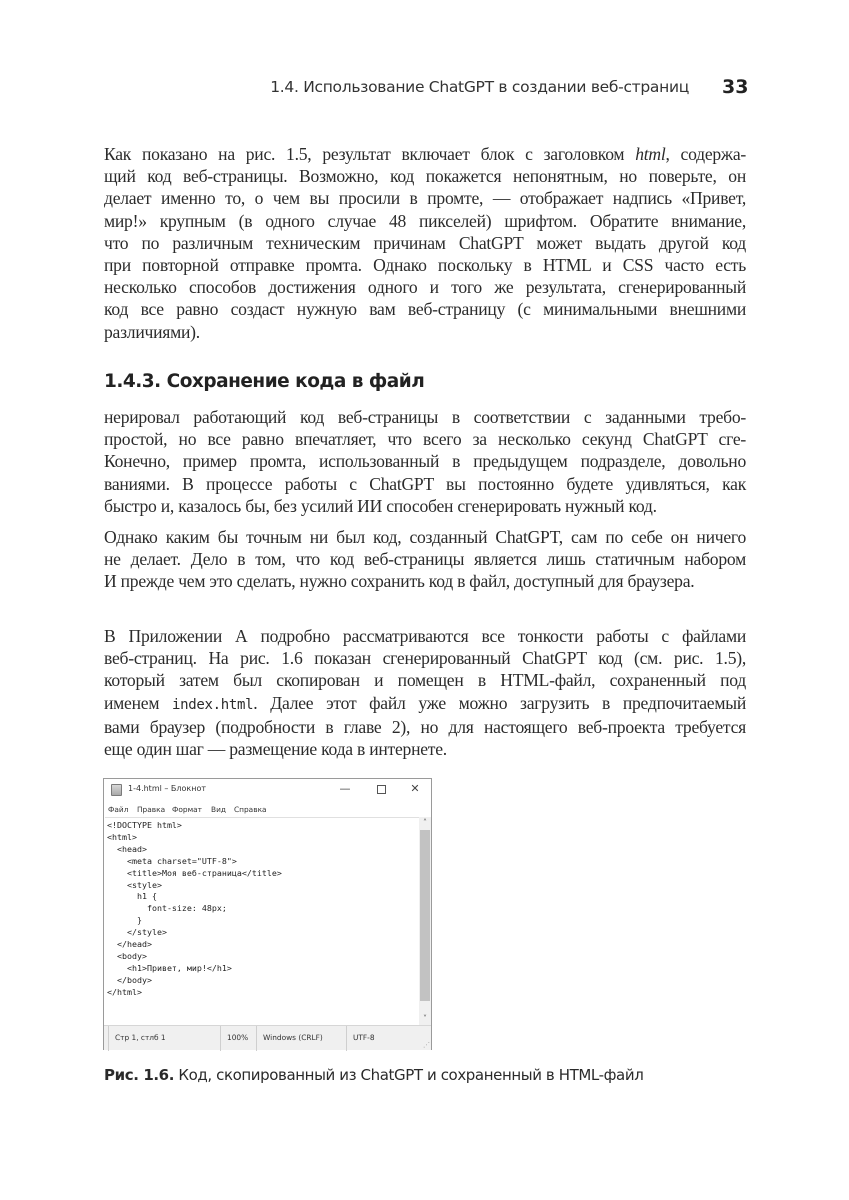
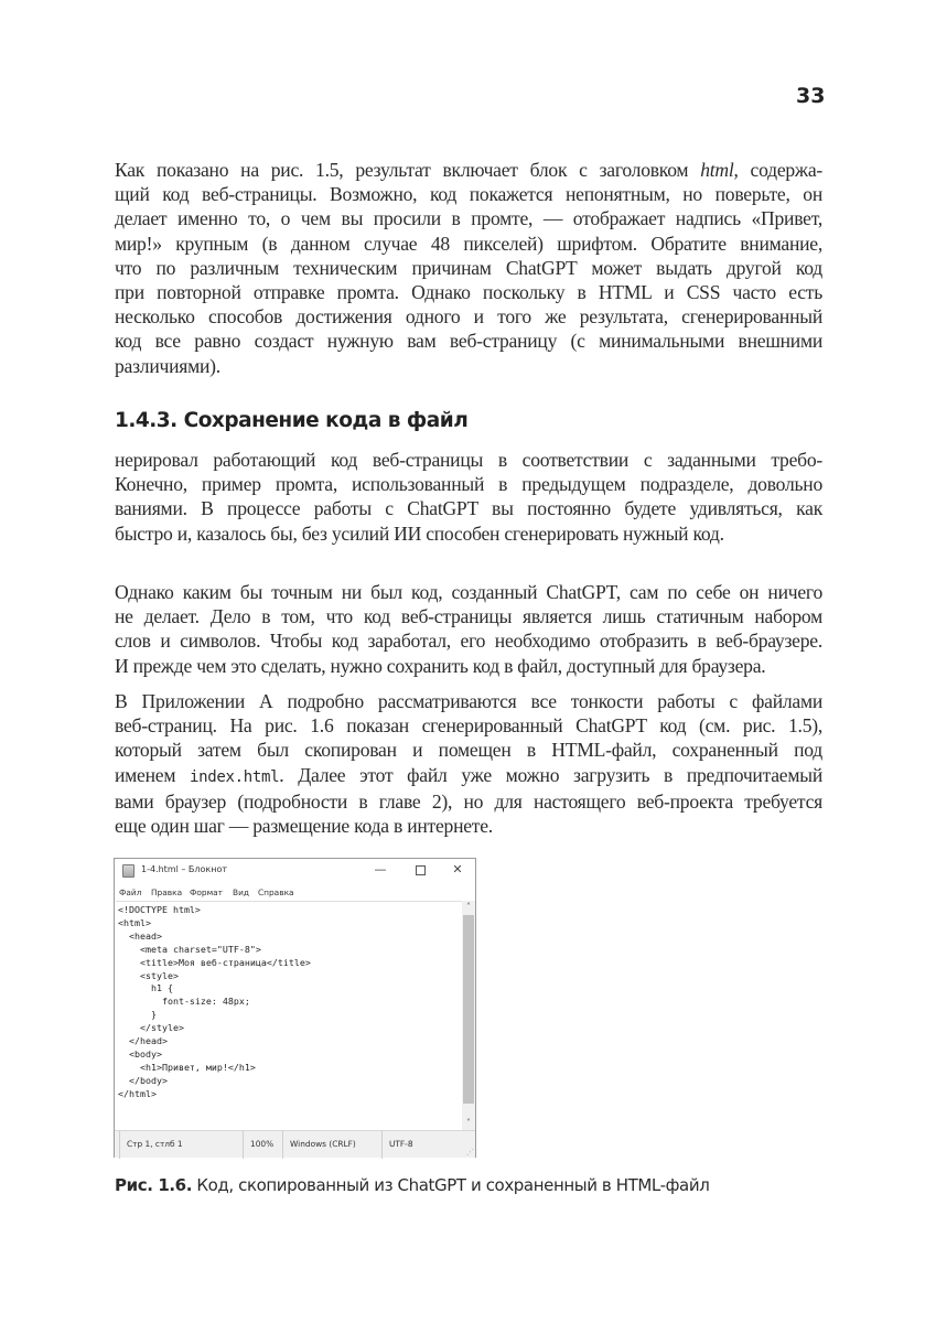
- 1.4. Использование ChatGPT в создании веб-страниц
  33
  Как показано на рис. 1.5, результат включает блок с заголовком html, содержа-
  щий код веб-страницы. Возможно, код покажется непонятным, но поверьте, он
  делает именно то, о чем вы просили в промте, — отображает надпись «Привет,
- мир!» крупным (в одного случае 48 пикселей) шрифтом. Обратите внимание,
+ мир!» крупным (в данном случае 48 пикселей) шрифтом. Обратите внимание,
  что по различным техническим причинам ChatGPT может выдать другой код
  при повторной отправке промта. Однако поскольку в HTML и CSS часто есть
  несколько способов достижения одного и того же результата, сгенерированный
  код все равно создаст нужную вам веб-страницу (с минимальными внешними
  различиями).
  1.4.3. Сохранение кода в файл
  нерировал работающий код веб-страницы в соответствии с заданными требо-
- простой, но все равно впечатляет, что всего за несколько секунд ChatGPT сге-
  Конечно, пример промта, использованный в предыдущем подразделе, довольно
  ваниями. В процессе работы с ChatGPT вы постоянно будете удивляться, как
  быстро и, казалось бы, без усилий ИИ способен сгенерировать нужный код.
  Однако каким бы точным ни был код, созданный ChatGPT, сам по себе он ничего
  не делает. Дело в том, что код веб-страницы является лишь статичным набором
+ слов и символов. Чтобы код заработал, его необходимо отобразить в веб-браузере.
  И прежде чем это сделать, нужно сохранить код в файл, доступный для браузера.
  В Приложении А подробно рассматриваются все тонкости работы с файлами
  веб-страниц. На рис. 1.6 показан сгенерированный ChatGPT код (см. рис. 1.5),
  который затем был скопирован и помещен в HTML-файл, сохраненный под
  именем index.html. Далее этот файл уже можно загрузить в предпочитаемый
  вами браузер (подробности в главе 2), но для настоящего веб-проекта требуется
  еще один шаг — размещение кода в интернете.
  1-4.html – Блокнот
  —
  ✕
  Файл
  Правка
  Формат
  Вид
  Справка
  <!DOCTYPE html>
  <html>
  <head>
  <meta charset="UTF-8">
  <title>Моя веб-страница</title>
  <style>
  h1 {
  font-size: 48px;
  }
  </style>
  </head>
  <body>
  <h1>Привет, мир!</h1>
  </body>
  </html>
  ˄
  ˅
  Стр 1, стлб 1
  100%
  Windows (CRLF)
  UTF-8
  ⋰
  Рис. 1.6. Код, скопированный из ChatGPT и сохраненный в HTML-файл
